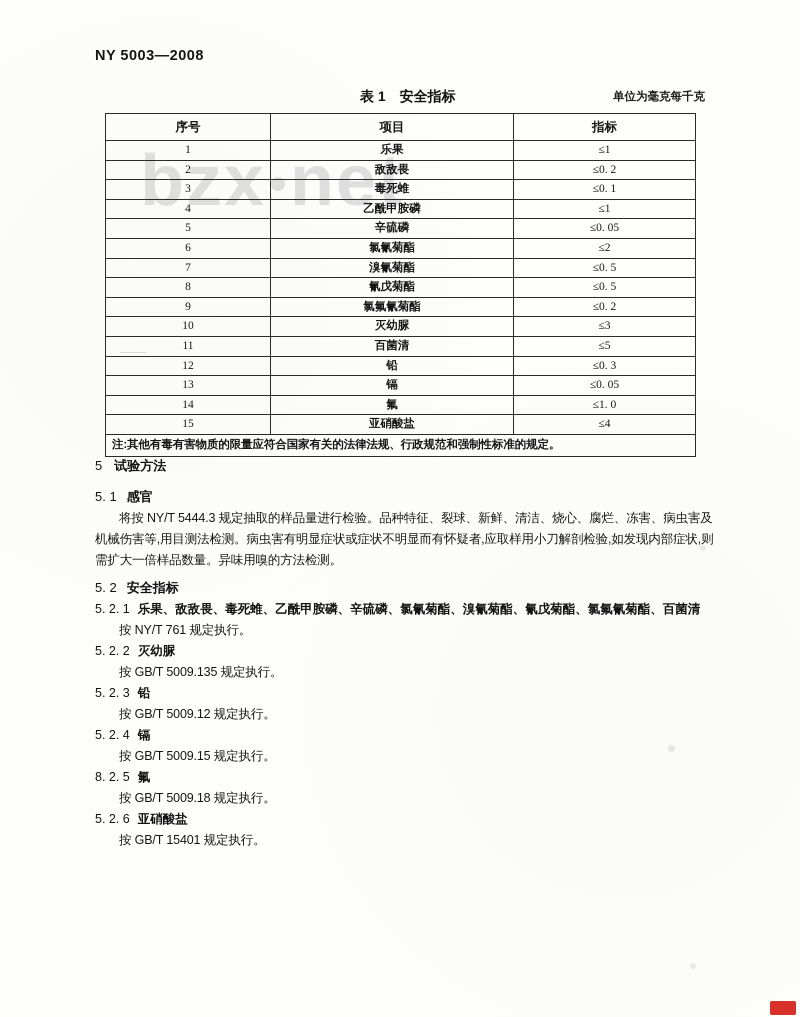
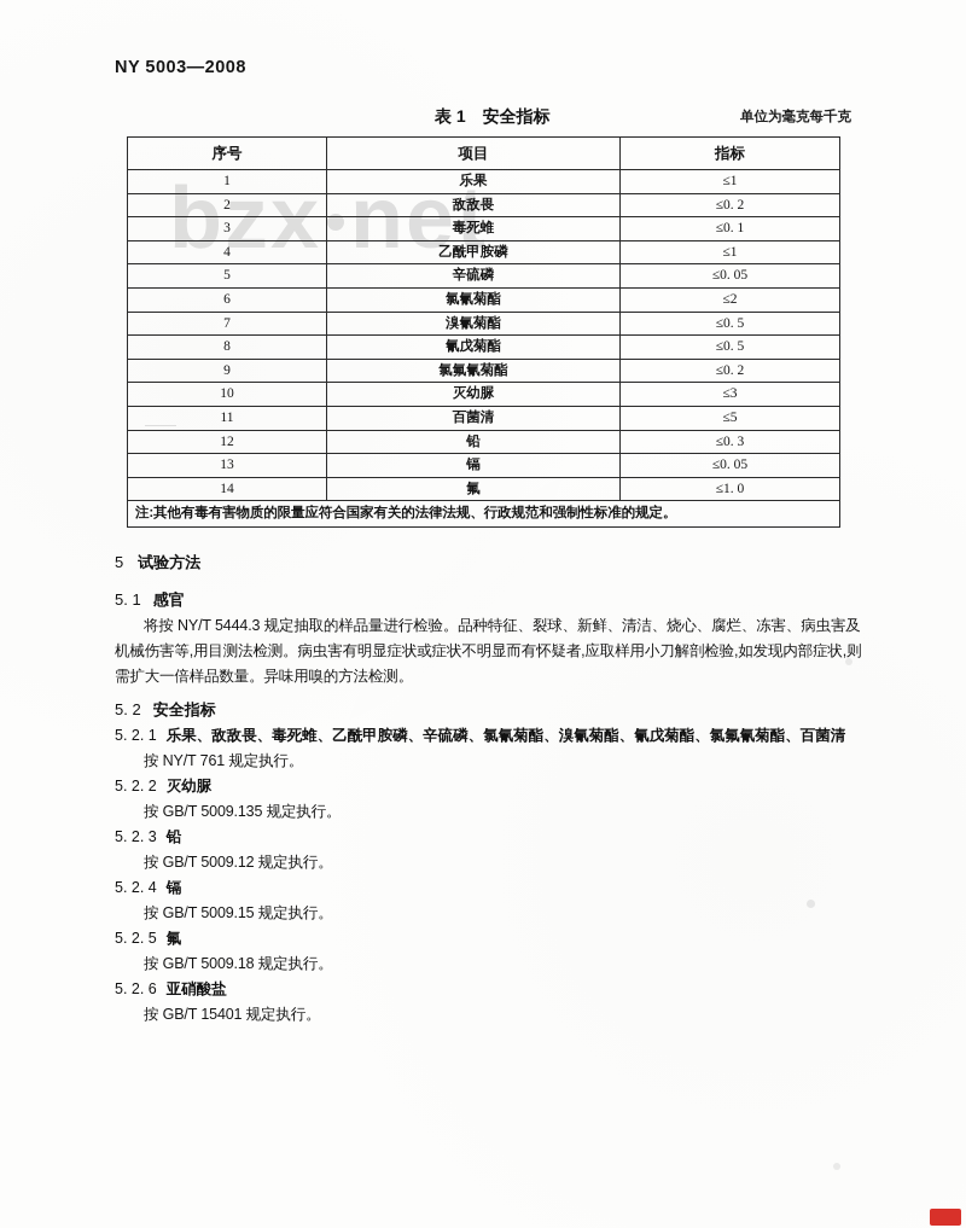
  NY 5003—2008
  bzx net
  表 1 安全指标
  单位为毫克每千克
  序号	项目	指标
  1	乐果	≤1
  2	敌敌畏	≤0. 2
  3	毒死蜼	≤0. 1
  4	乙酰甲胺磷	≤1
  5	辛硫磷	≤0. 05
  6	氯氰菊酯	≤2
  7	溴氰菊酯	≤0. 5
  8	氰戊菊酯	≤0. 5
  9	氯氟氰菊酯	≤0. 2
  10	灭幼脲	≤3
  11	百菌清	≤5
  12	铅	≤0. 3
  13	镉	≤0. 05
  14	氟	≤1. 0
- 15	亚硝酸盐	≤4
  注:其他有毒有害物质的限量应符合国家有关的法律法规、行政规范和强制性标准的规定。
  5 试验方法
  5. 1 感官
  将按 NY/T 5444.3 规定抽取的样品量进行检验。品种特征、裂球、新鲜、清洁、烧心、腐烂、冻害、病虫害及机械伤害等,用目测法检测。病虫害有明显症状或症状不明显而有怀疑者,应取样用小刀解剖检验,如发现内部症状,则需扩大一倍样品数量。异味用嗅的方法检测。
  5. 2 安全指标
  5. 2. 1 乐果、敌敌畏、毒死蜼、乙酰甲胺磷、辛硫磷、氯氰菊酯、溴氰菊酯、氰戊菊酯、氯氟氰菊酯、百菌清
  按 NY/T 761 规定执行。
  5. 2. 2 灭幼脲
  按 GB/T 5009.135 规定执行。
  5. 2. 3 铅
  按 GB/T 5009.12 规定执行。
  5. 2. 4 镉
  按 GB/T 5009.15 规定执行。
- 8. 2. 5 氟
+ 5. 2. 5 氟
  按 GB/T 5009.18 规定执行。
  5. 2. 6 亚硝酸盐
  按 GB/T 15401 规定执行。
